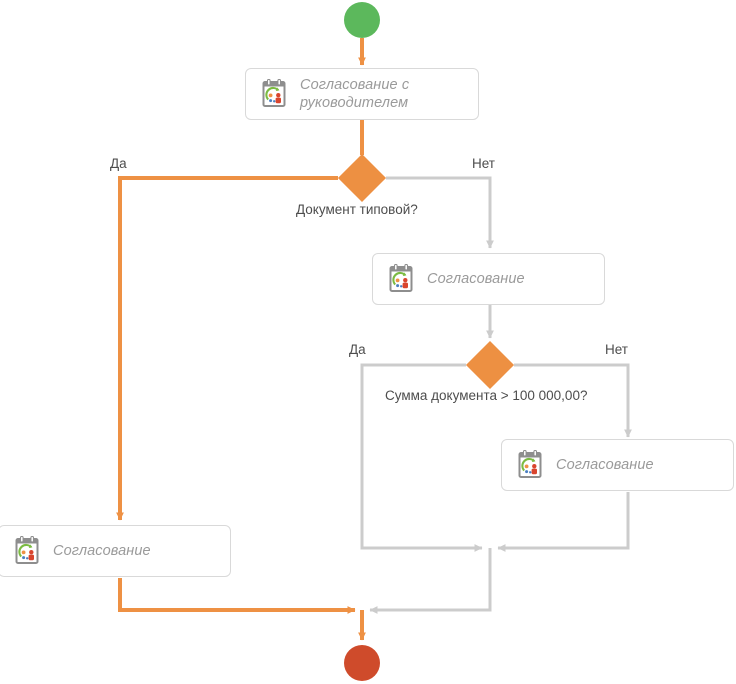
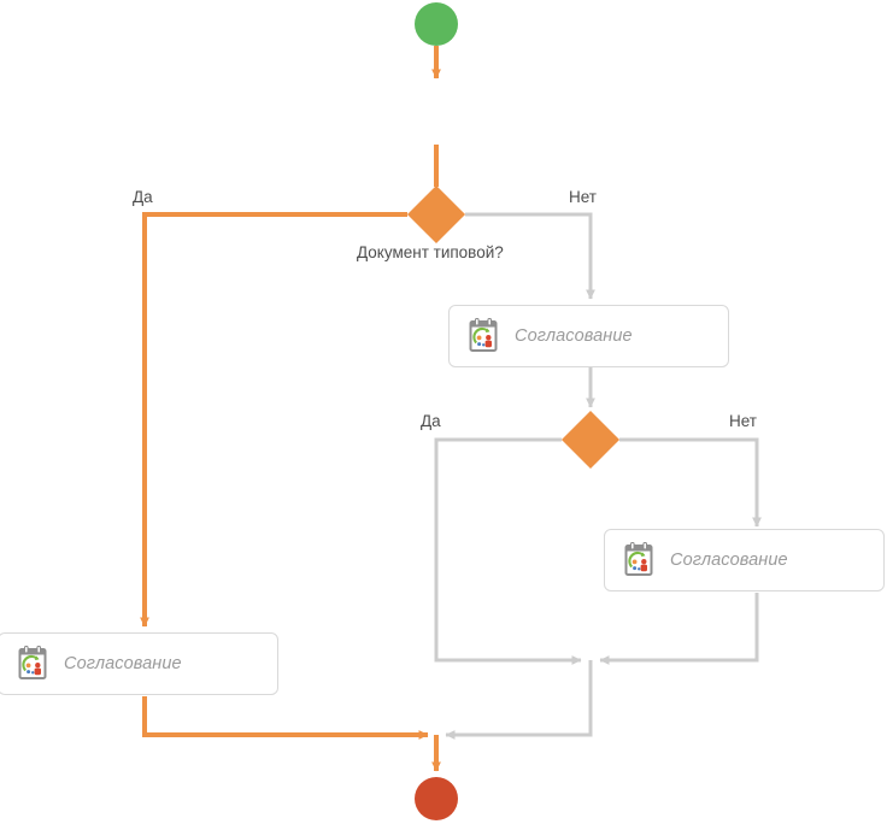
  Да
  Нет
  Документ типовой?
  Да
  Нет
- Сумма документа > 100 000,00?
- Согласование с руководителем
  Согласование
  Согласование
  Согласование
